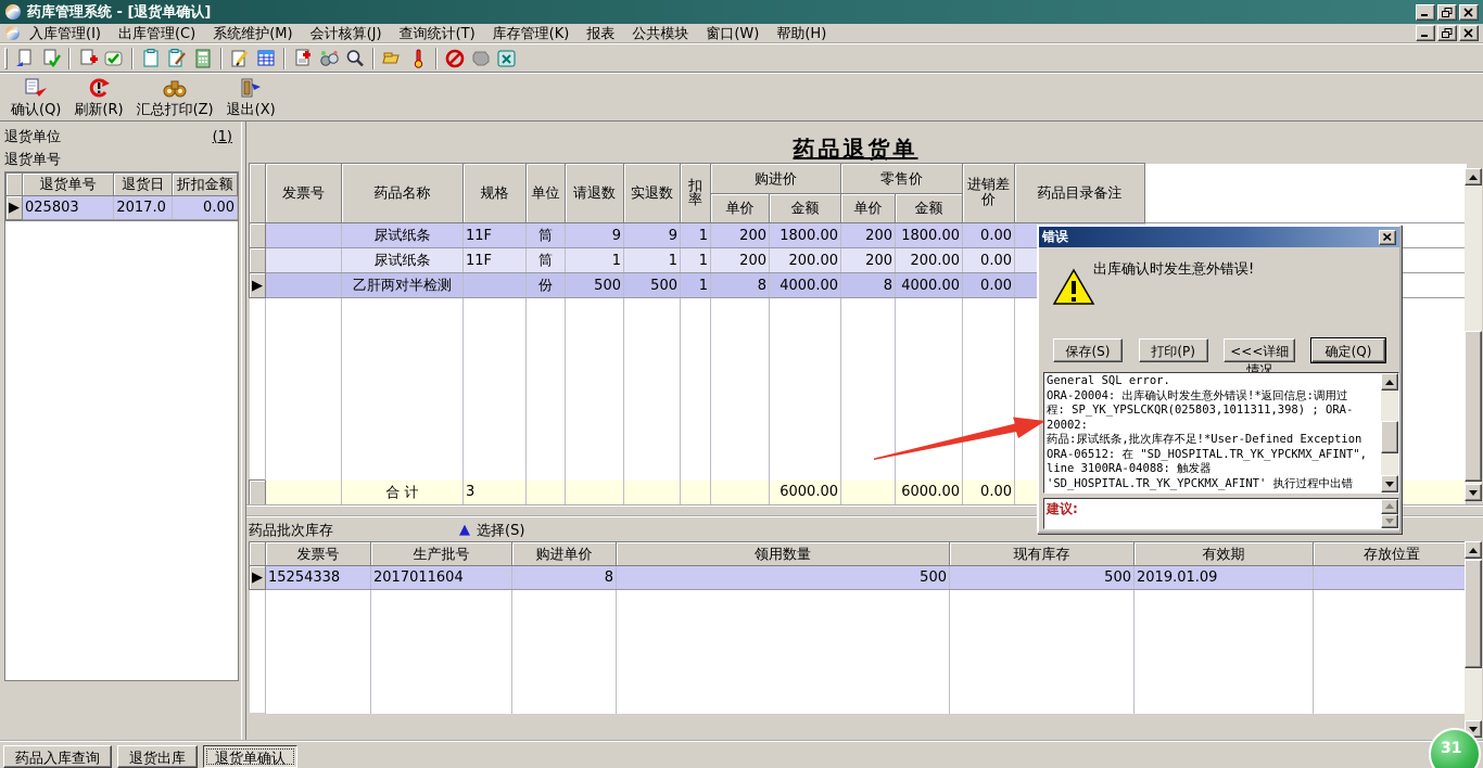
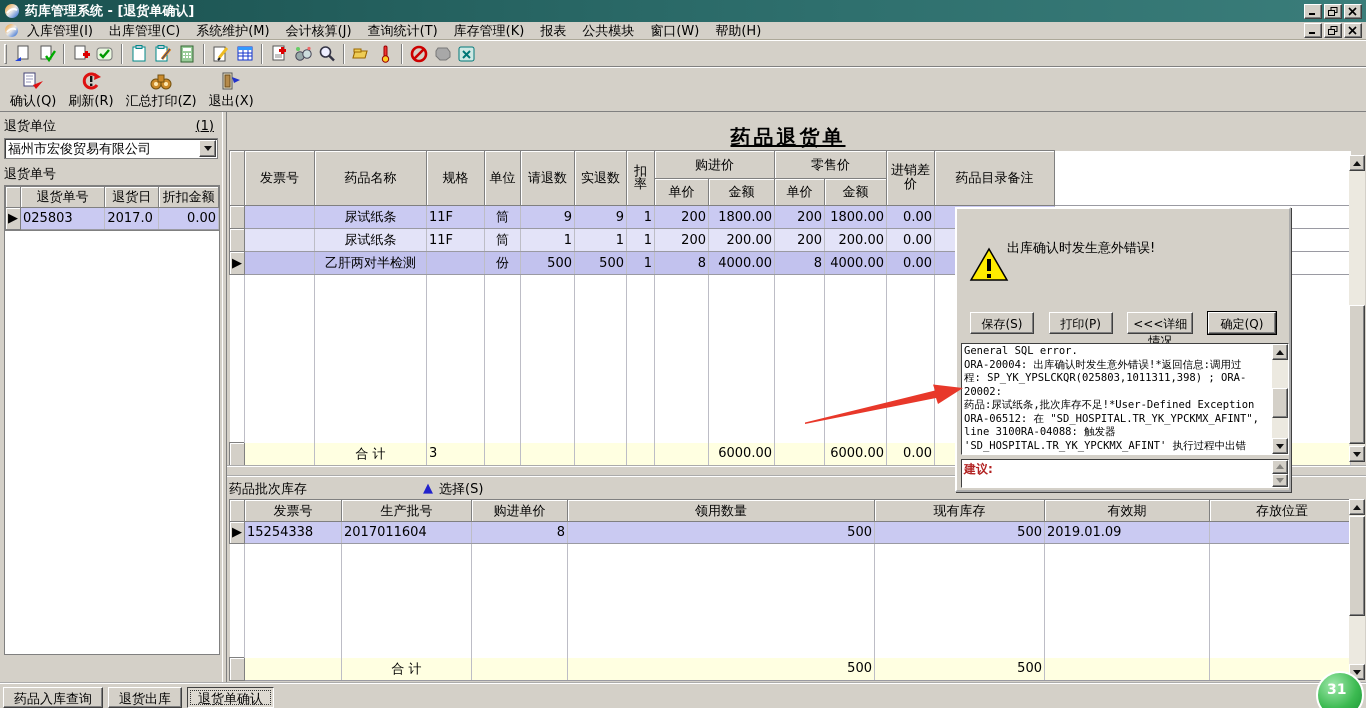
  药库管理系统 - [退货单确认]
  入库管理(I)
  出库管理(C)
  系统维护(M)
  会计核算(J)
  查询统计(T)
  库存管理(K)
  报表
  公共模块
  窗口(W)
  帮助(H)
  确认(Q)
  刷新(R)
  汇总打印(Z)
  退出(X)
  退货单位
  (1)
+ 福州市宏俊贸易有限公司
  退货单号
  	退货单号	退货日	折扣金额
  ▶	025803	2017.0	0.00
  药品退货单
  	发票号	药品名称	规格	单位	请退数	实退数	扣率	购进价	零售价	进销差价	药品目录备注
  单价	金额	单价	金额
  		尿试纸条	11F	筒	9	9	1	200	1800.00	200	1800.00	0.00
  		尿试纸条	11F	筒	1	1	1	200	200.00	200	200.00	0.00
  ▶		乙肝两对半检测		份	500	500	1	8	4000.00	8	4000.00	0.00
  		合 计	3						6000.00		6000.00	0.00
  药品批次库存
  ▲
  选择(S)
  	发票号	生产批号	购进单价	领用数量	现有库存	有效期	存放位置
  ▶	15254338	2017011604	8	500	500	2019.01.09
+ 		合 计		500	500
  药品入库查询
  退货出库
  退货单确认
- 错误
  出库确认时发生意外错误!
  保存(S)
  打印(P)
  <<<详细情况
  确定(Q)
  General SQL error.
  ORA-20004: 出库确认时发生意外错误!*返回信息:调用过
  程: SP_YK_YPSLCKQR(025803,1011311,398) ; ORA-20002:
  药品:尿试纸条,批次库存不足!*User-Defined Exception
  ORA-06512: 在 "SD_HOSPITAL.TR_YK_YPCKMX_AFINT",
  line 3100RA-04088: 触发器
  'SD_HOSPITAL.TR_YK_YPCKMX_AFINT' 执行过程中出错
  建议:
  31
